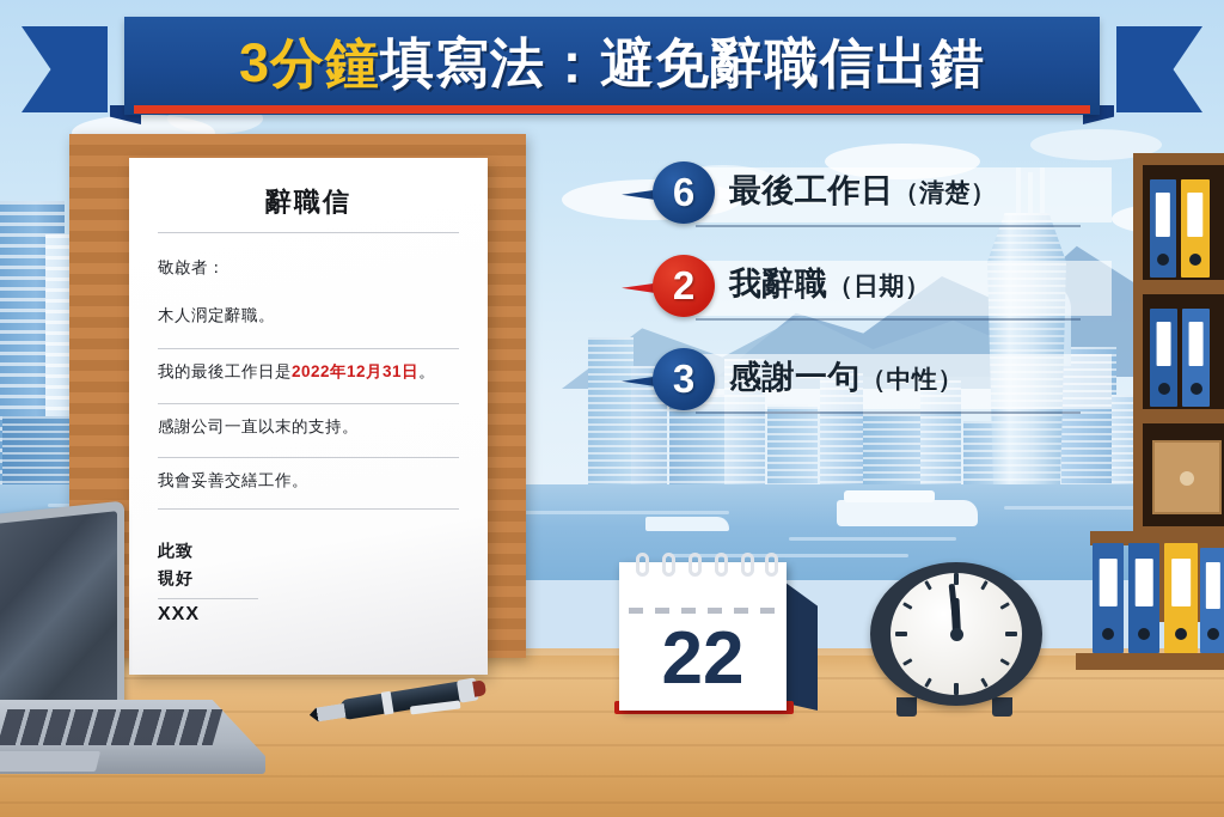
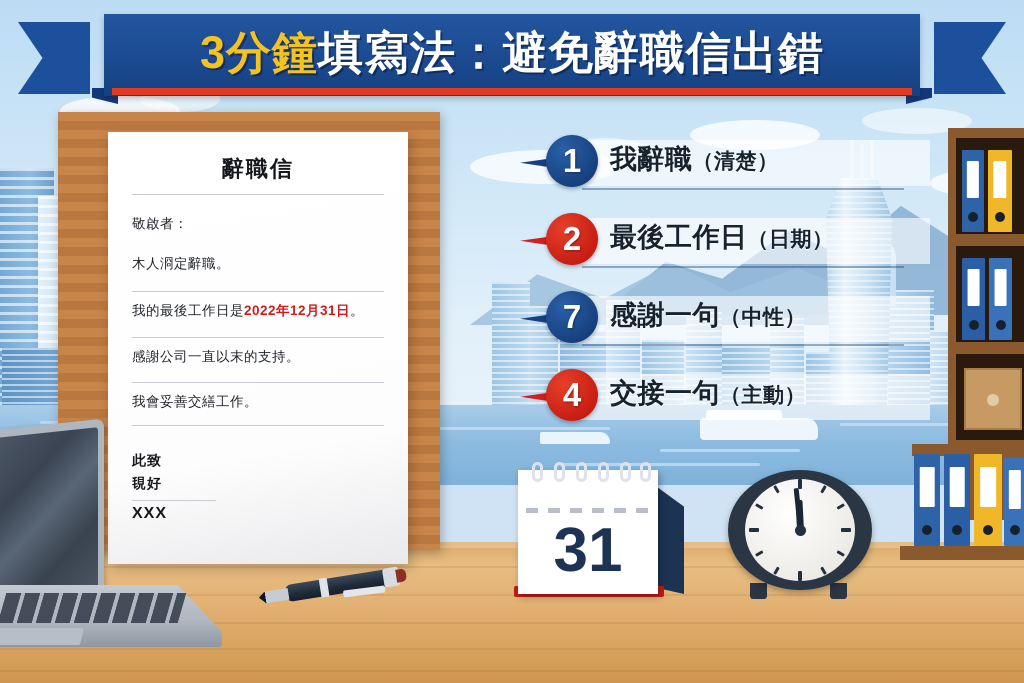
  辭職信
  敬啟者：
  木人浻定辭職。
  我的最後工作日是2022年12月31日。
  感謝公司一直以末的支持。
  我會妥善交繕工作。
  此致
  覒好
  XXX
  3分鐘填寫法：避免辭職信出錯
- 6
+ 1
- 最後工作日（清楚）
+ 我辭職（清楚）
  2
- 我辭職（日期）
+ 最後工作日（日期）
- 3
+ 7
  感謝一句（中性）
+ 4
+ 交接一句（主動）
- 22
+ 31
